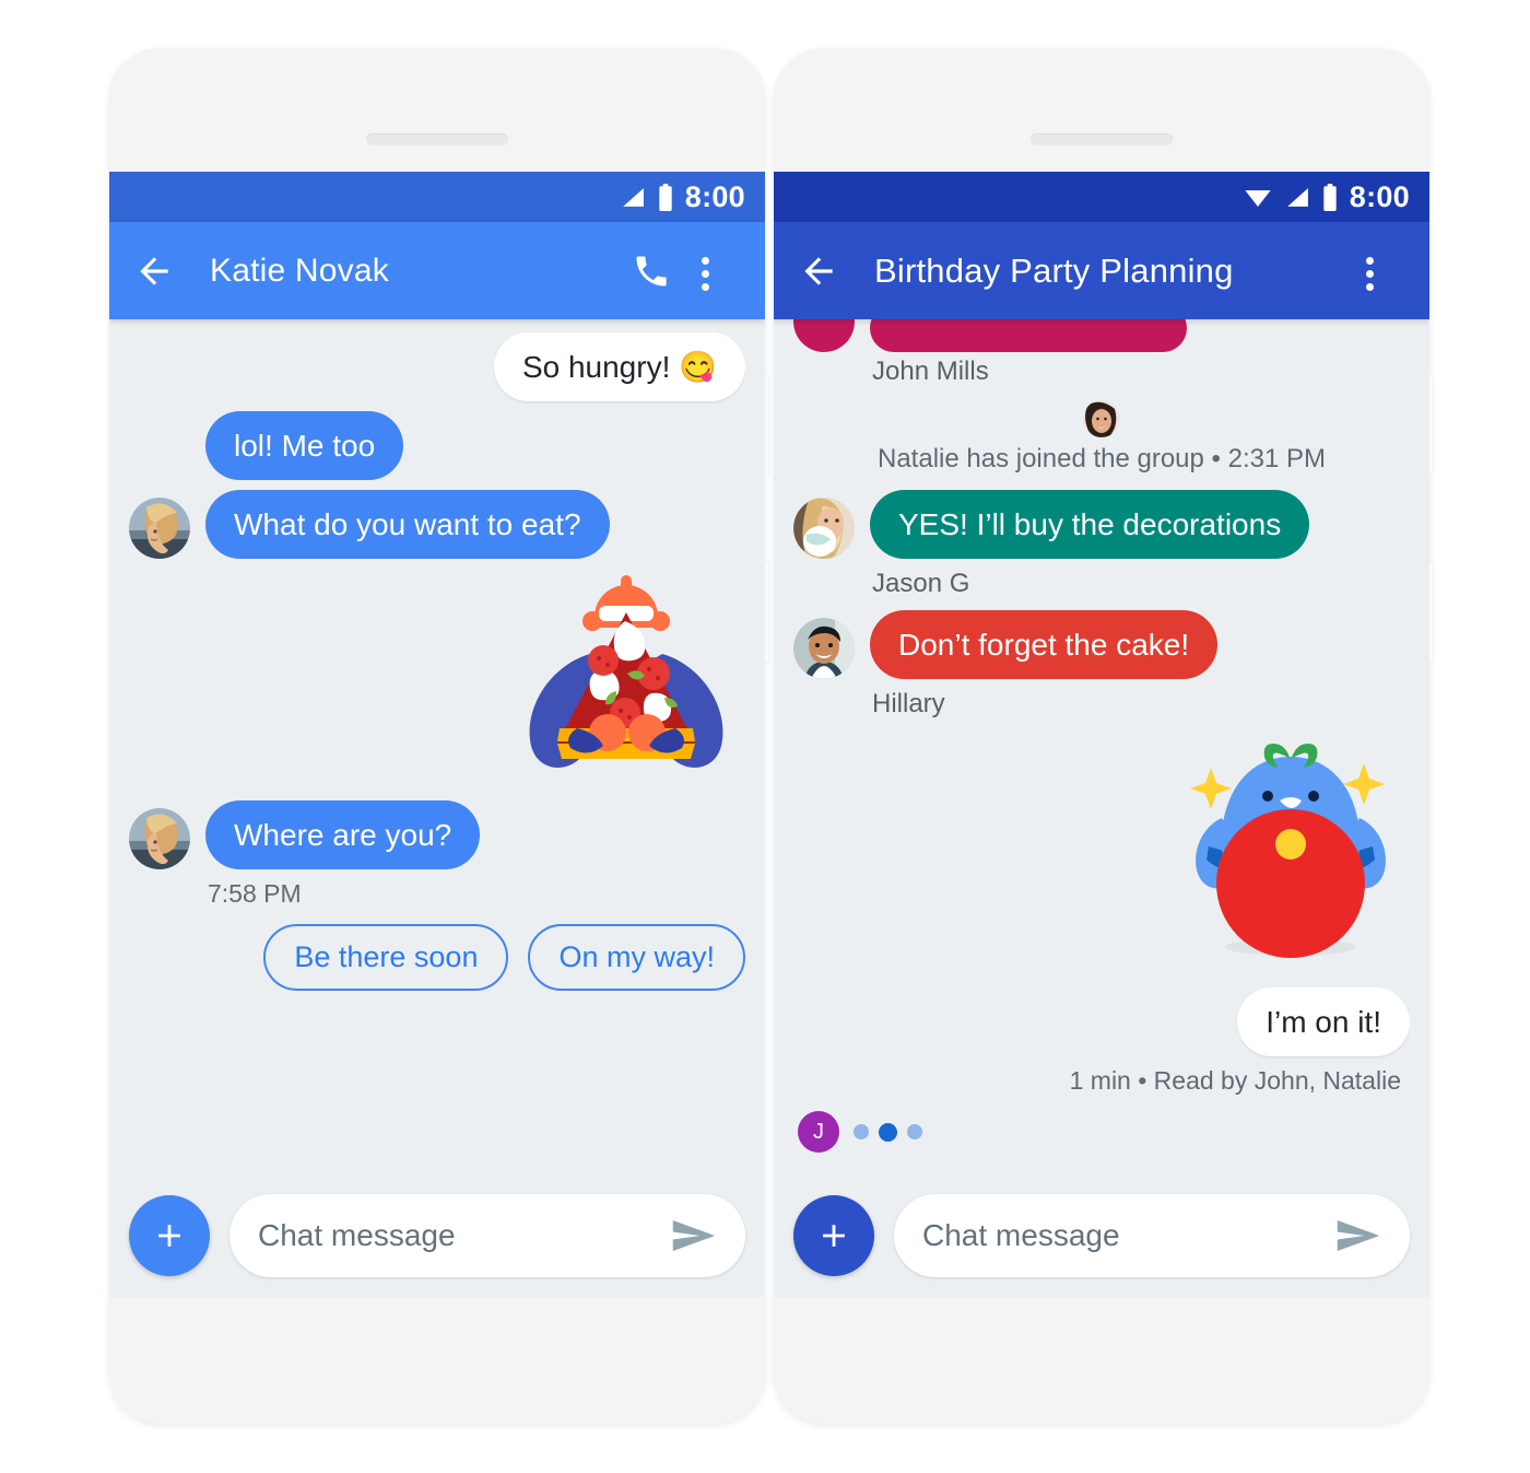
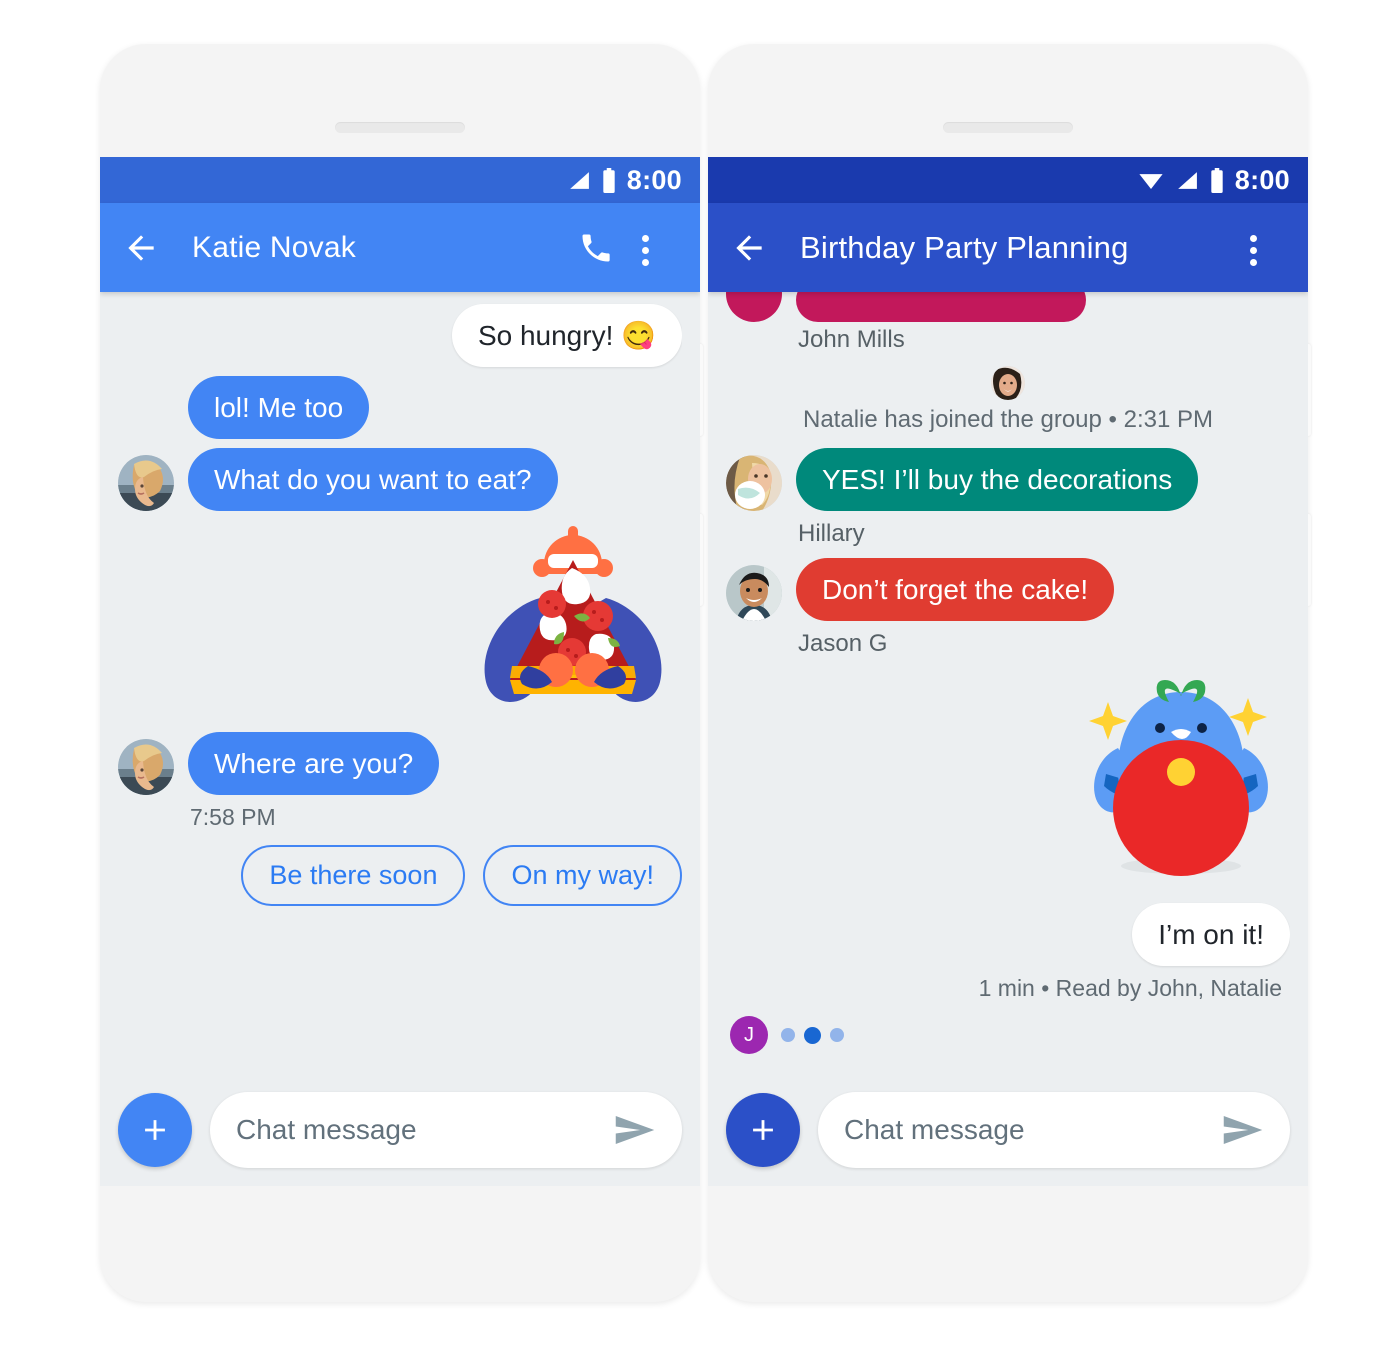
  8:00
  Katie Novak
  So hungry! 😋
  lol! Me too
  What do you want to eat?
  Where are you?
  7:58 PM
  Be there soon
  On my way!
  Chat message
  8:00
  Birthday Party Planning
  John Mills
  Natalie has joined the group • 2:31 PM
  YES! I’ll buy the decorations
- Jason G
+ Hillary
  Don’t forget the cake!
- Hillary
+ Jason G
  I’m on it!
  1 min • Read by John, Natalie
  J
  Chat message
